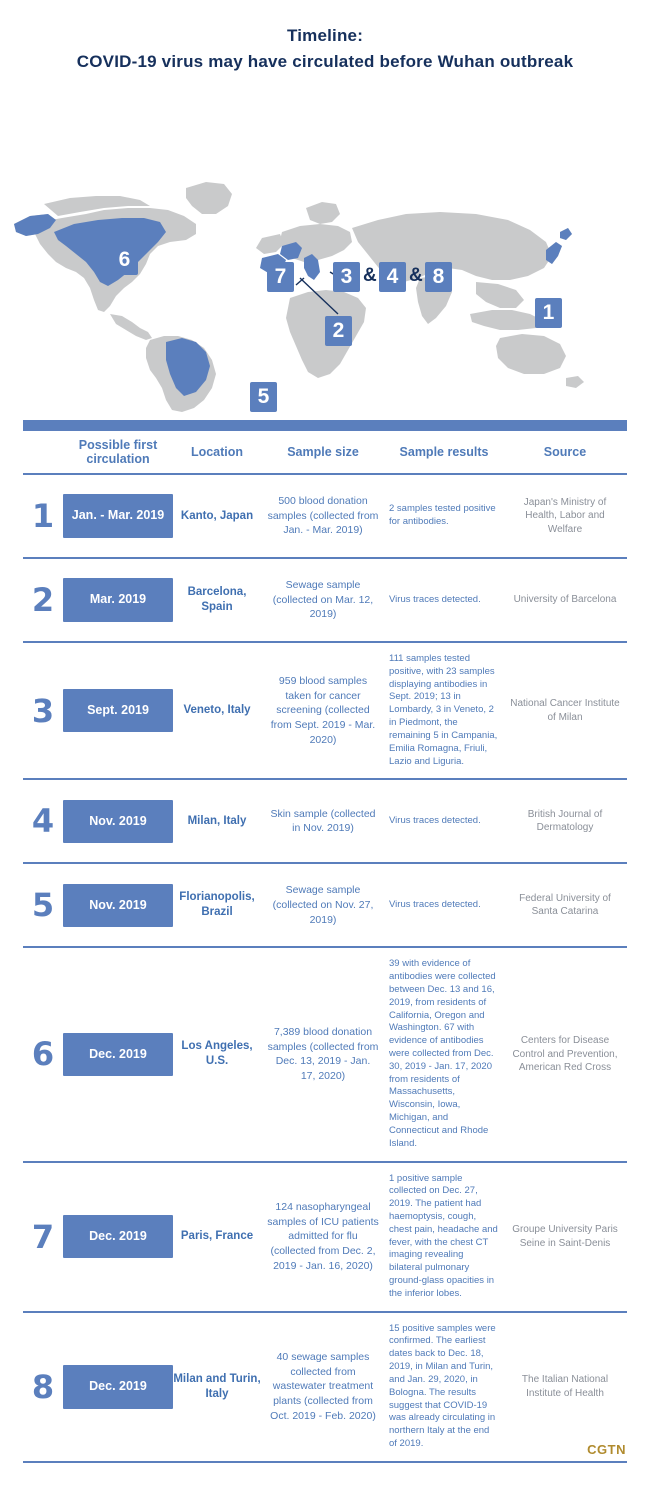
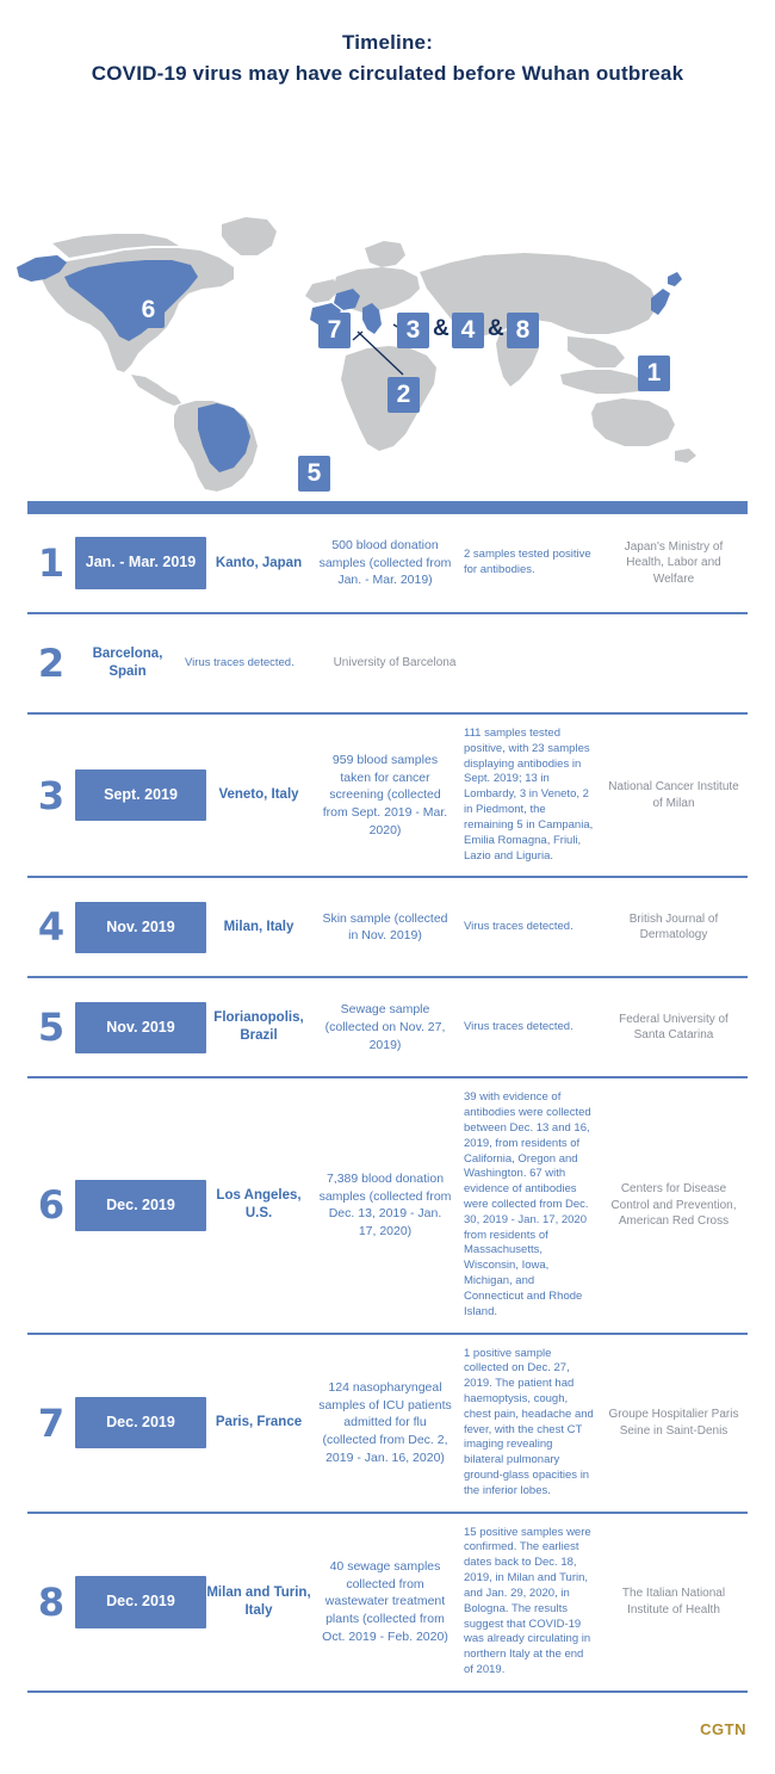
  Timeline:
  COVID-19 virus may have circulated before Wuhan outbreak
  6
  7
  3
  &
  4
  &
  8
  1
  2
  5
- Possible first circulation
- Location
- Sample size
- Sample results
- Source
  1
  Jan. - Mar. 2019
  Kanto, Japan
  500 blood donation samples (collected from Jan. - Mar. 2019)
  2 samples tested positive for antibodies.
  Japan's Ministry of Health, Labor and Welfare
  2
- Mar. 2019
  Barcelona, Spain
- Sewage sample (collected on Mar. 12, 2019)
  Virus traces detected.
  University of Barcelona
  3
  Sept. 2019
  Veneto, Italy
  959 blood samples taken for cancer screening (collected from Sept. 2019 - Mar. 2020)
  111 samples tested positive, with 23 samples displaying antibodies in Sept. 2019; 13 in Lombardy, 3 in Veneto, 2 in Piedmont, the remaining 5 in Campania, Emilia Romagna, Friuli, Lazio and Liguria.
  National Cancer Institute of Milan
  4
  Nov. 2019
  Milan, Italy
  Skin sample (collected in Nov. 2019)
  Virus traces detected.
  British Journal of Dermatology
  5
  Nov. 2019
  Florianopolis, Brazil
  Sewage sample (collected on Nov. 27, 2019)
  Virus traces detected.
  Federal University of Santa Catarina
  6
  Dec. 2019
  Los Angeles, U.S.
  7,389 blood donation samples (collected from Dec. 13, 2019 - Jan. 17, 2020)
  39 with evidence of antibodies were collected between Dec. 13 and 16, 2019, from residents of California, Oregon and Washington. 67 with evidence of antibodies were collected from Dec. 30, 2019 - Jan. 17, 2020 from residents of Massachusetts, Wisconsin, Iowa, Michigan, and Connecticut and Rhode Island.
  Centers for Disease Control and Prevention, American Red Cross
  7
  Dec. 2019
  Paris, France
  124 nasopharyngeal samples of ICU patients admitted for flu (collected from Dec. 2, 2019 - Jan. 16, 2020)
  1 positive sample collected on Dec. 27, 2019. The patient had haemoptysis, cough, chest pain, headache and fever, with the chest CT imaging revealing bilateral pulmonary ground-glass opacities in the inferior lobes.
- Groupe University Paris Seine in Saint-Denis
+ Groupe Hospitalier Paris Seine in Saint-Denis
  8
  Dec. 2019
  Milan and Turin, Italy
  40 sewage samples collected from wastewater treatment plants (collected from Oct. 2019 - Feb. 2020)
  15 positive samples were confirmed. The earliest dates back to Dec. 18, 2019, in Milan and Turin, and Jan. 29, 2020, in Bologna. The results suggest that COVID-19 was already circulating in northern Italy at the end of 2019.
  The Italian National Institute of Health
  CGTN
